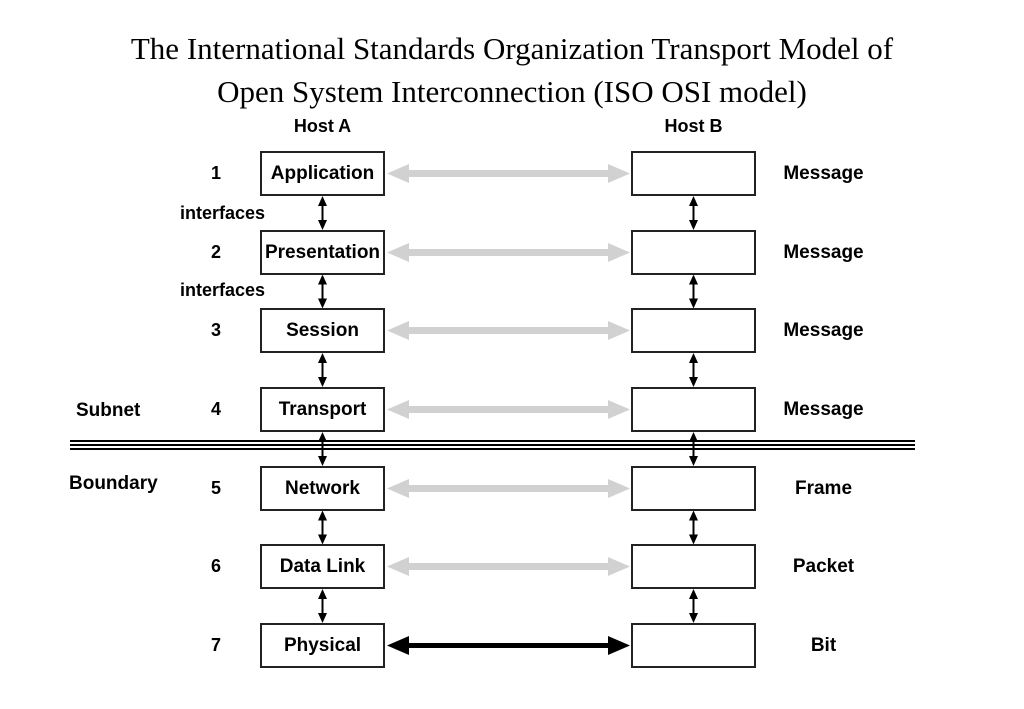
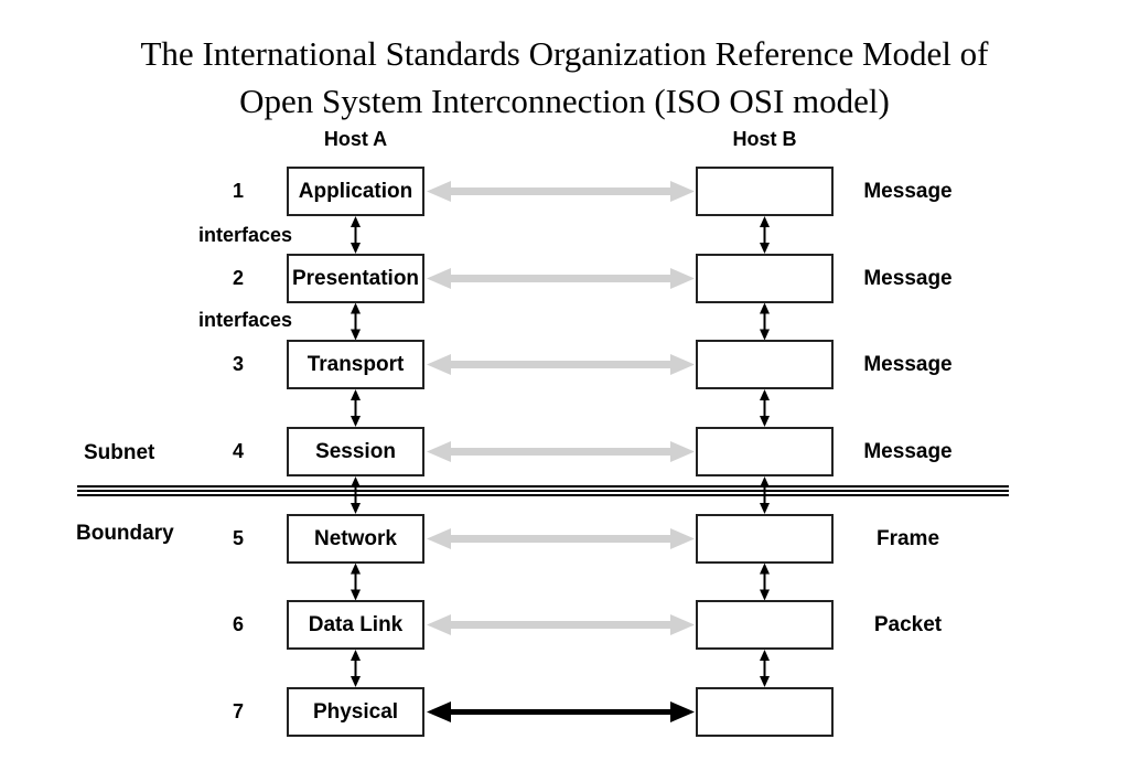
- The International Standards Organization Transport Model of
+ The International Standards Organization Reference Model of
  Open System Interconnection (ISO OSI model)
  Host A
  Host B
  1
  Application
  Message
  2
  Presentation
  Message
  3
- Session
+ Transport
  Message
  4
- Transport
+ Session
  Message
  5
  Network
  Frame
  6
  Data Link
  Packet
  7
  Physical
- Bit
  interfaces
  interfaces
  Subnet
  Boundary
